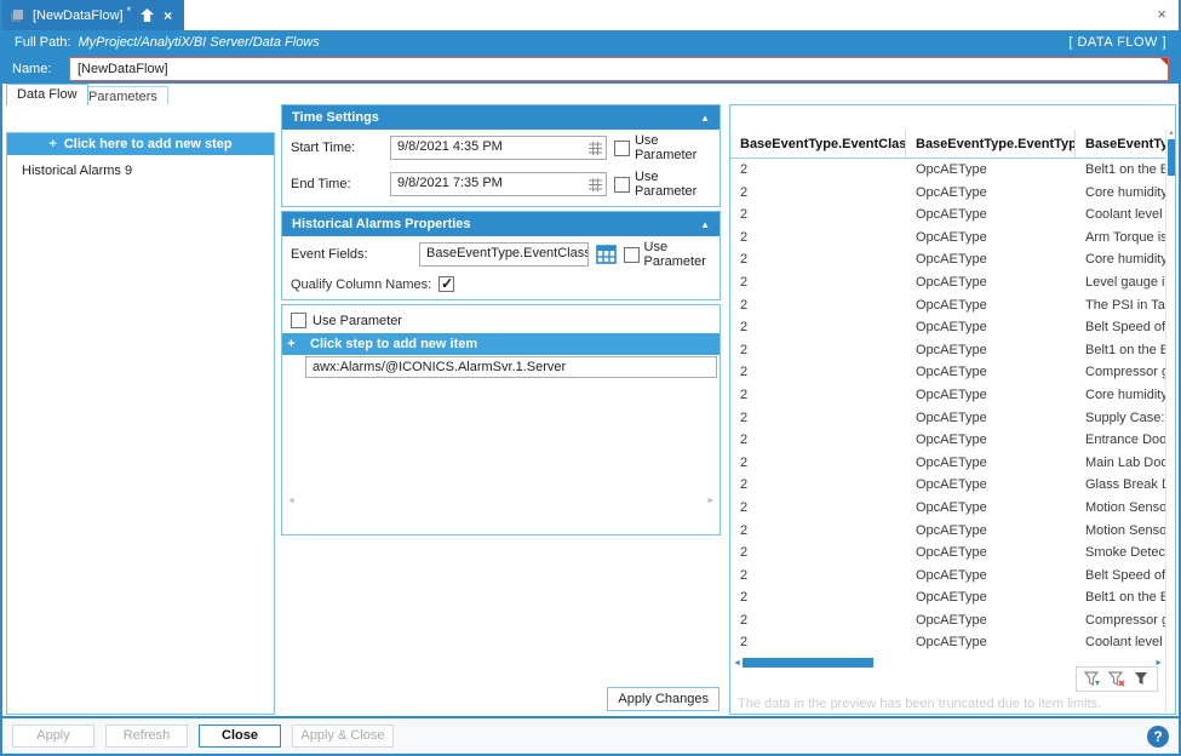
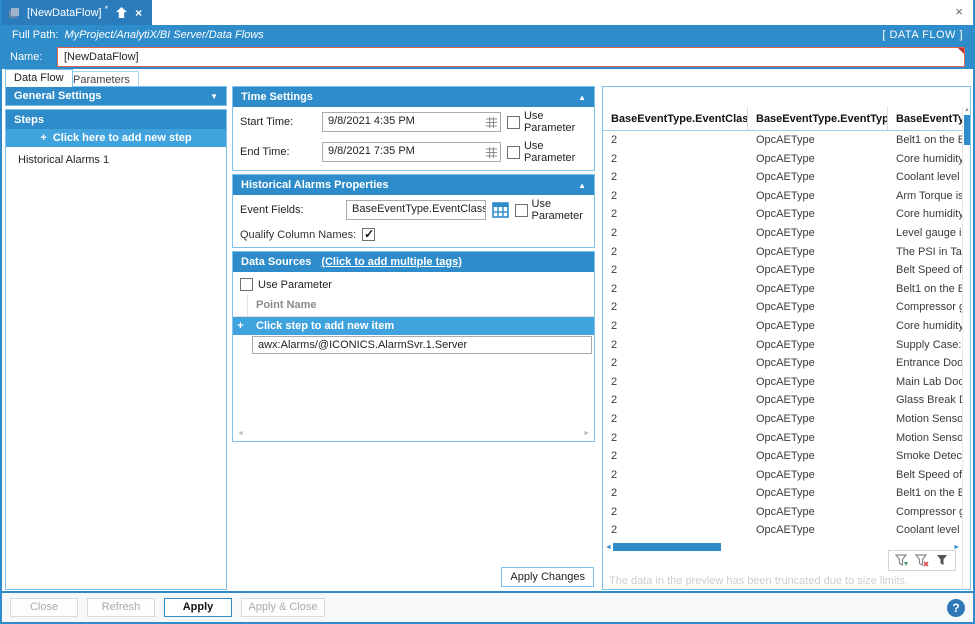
  [NewDataFlow]
  *
  ×
  ×
  Full Path:
  MyProject/AnalytiX/BI Server/Data Flows
  [ DATA FLOW ]
  Name:
  [NewDataFlow]
  Data Flow
  Parameters
+ General Settings
+ ▼
+ Steps
  +
  Click here to add new step
- Historical Alarms 9
+ Historical Alarms 1
  Time Settings
  ▲
  Start Time:
  9/8/2021 4:35 PM
  Use Parameter
  End Time:
  9/8/2021 7:35 PM
  Use Parameter
  Historical Alarms Properties
  ▲
  Event Fields:
  Use Parameter
  Qualify Column Names:
+ Data Sources
+ (Click to add multiple tags)
  Use Parameter
+ Point Name
  +
  Click step to add new item
  awx:Alarms/@ICONICS.AlarmSvr.1.Server
  Apply Changes
  BaseEventType.EventClas
  BaseEventType.EventTyp
  2
  OpcAEType
  Belt1 on the
  2
  OpcAEType
  Core humidit
  2
  OpcAEType
  Coolant level
  2
  OpcAEType
  Arm Torque is
  2
  OpcAEType
  Core humidit
  2
  OpcAEType
  Level gauge i
  2
  OpcAEType
  The PSI in Ta
  2
  OpcAEType
  Belt Speed of
  2
  OpcAEType
  Belt1 on the
  2
  OpcAEType
  Compressor
  2
  OpcAEType
  Core humidit
  2
  OpcAEType
  Supply Case:
  2
  OpcAEType
  Entrance Doo
  2
  OpcAEType
  Main Lab Do
  2
  OpcAEType
  Glass Break
  2
  OpcAEType
  Motion Senso
  2
  OpcAEType
  Motion Senso
  2
  OpcAEType
  Smoke Detec
  2
  OpcAEType
  Belt Speed of
  2
  OpcAEType
  Belt1 on the
  2
  OpcAEType
  Compressor
  2
  OpcAEType
  Coolant level
- The data in the preview has been truncated due to item limits.
+ The data in the preview has been truncated due to size limits.
- Apply
+ Close
  Refresh
- Close
+ Apply
  Apply & Close
  ?
